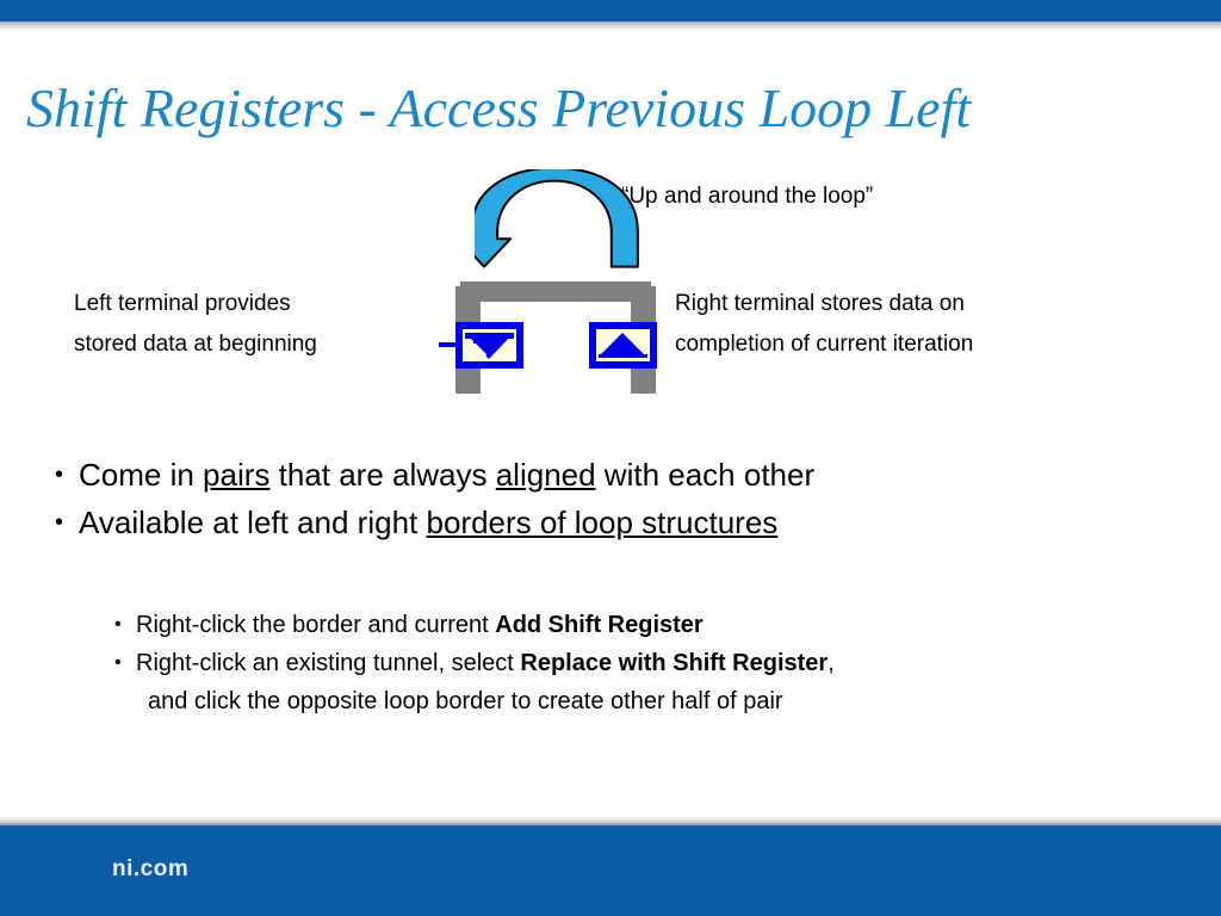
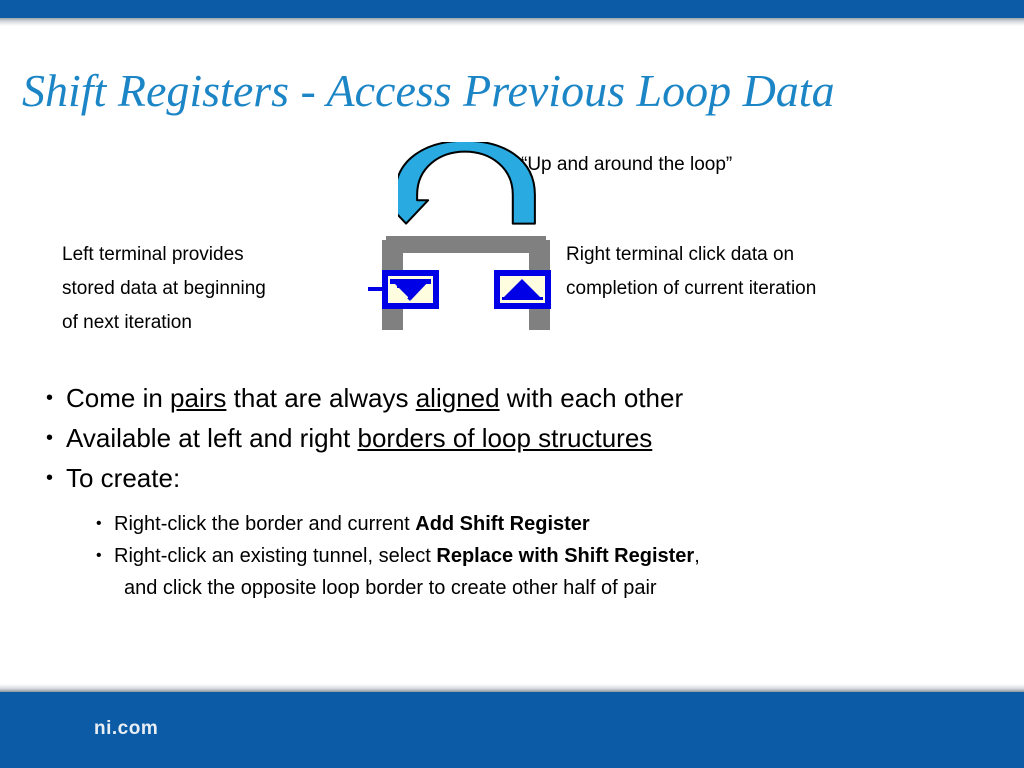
- Shift Registers - Access Previous Loop Left
+ Shift Registers - Access Previous Loop Data
  “Up and around the loop”
  Left terminal provides
  stored data at beginning
+ of next iteration
- Right terminal stores data on
+ Right terminal click data on
  completion of current iteration
  Come in pairs that are always aligned with each other
  Available at left and right borders of loop structures
+ To create:
  Right-click the border and current Add Shift Register
  Right-click an existing tunnel, select Replace with Shift Register,
  and click the opposite loop border to create other half of pair
  ni.com
